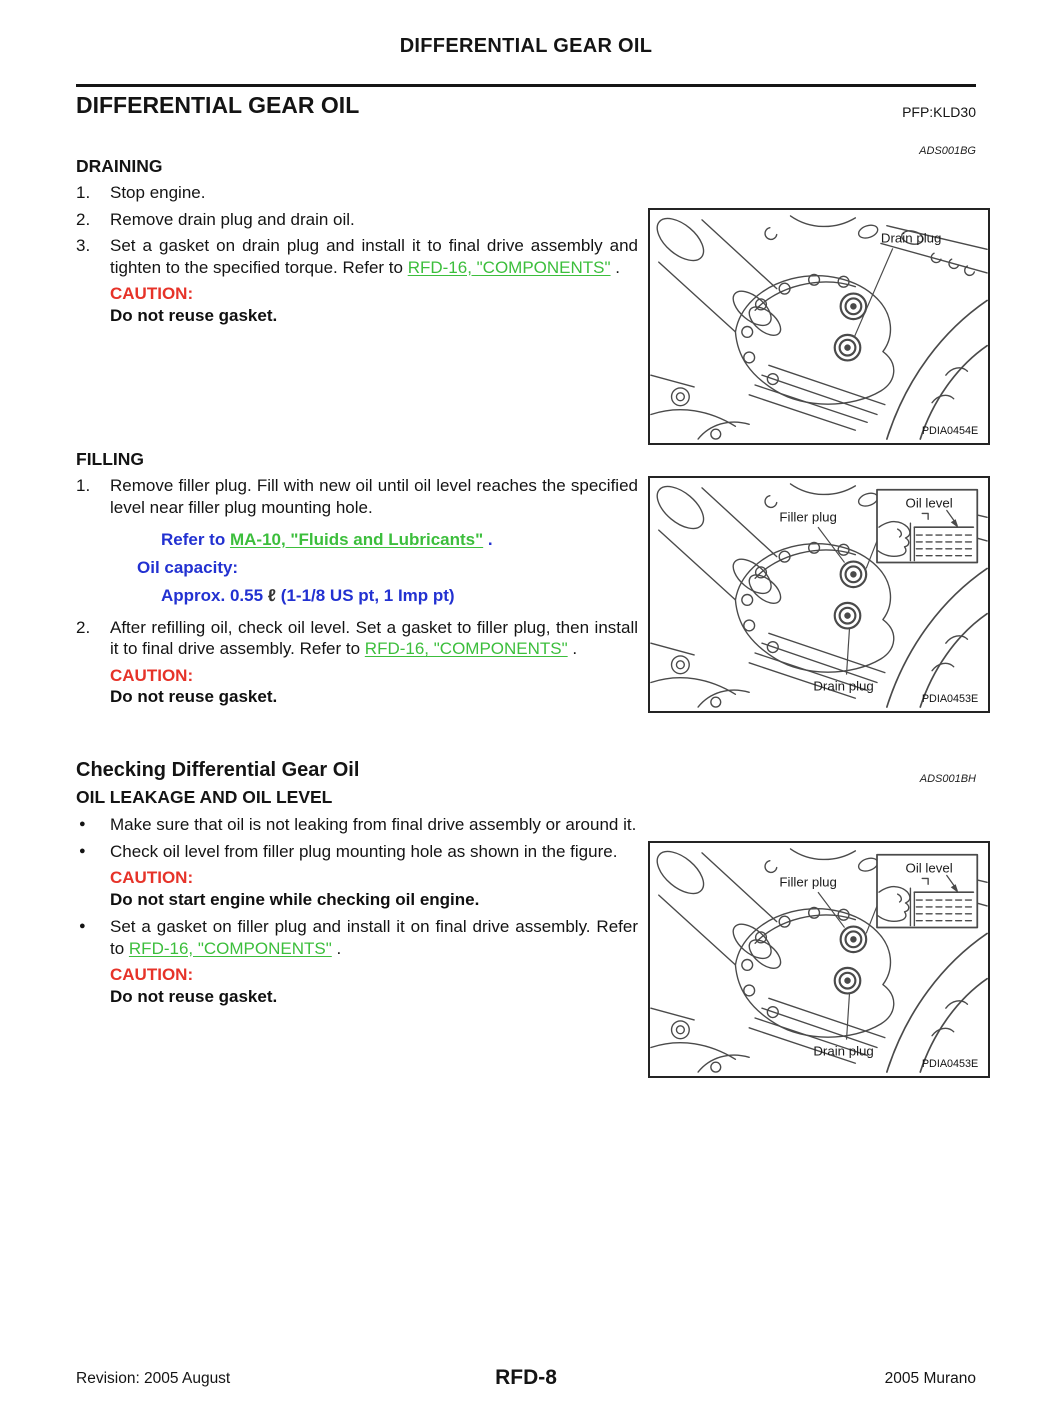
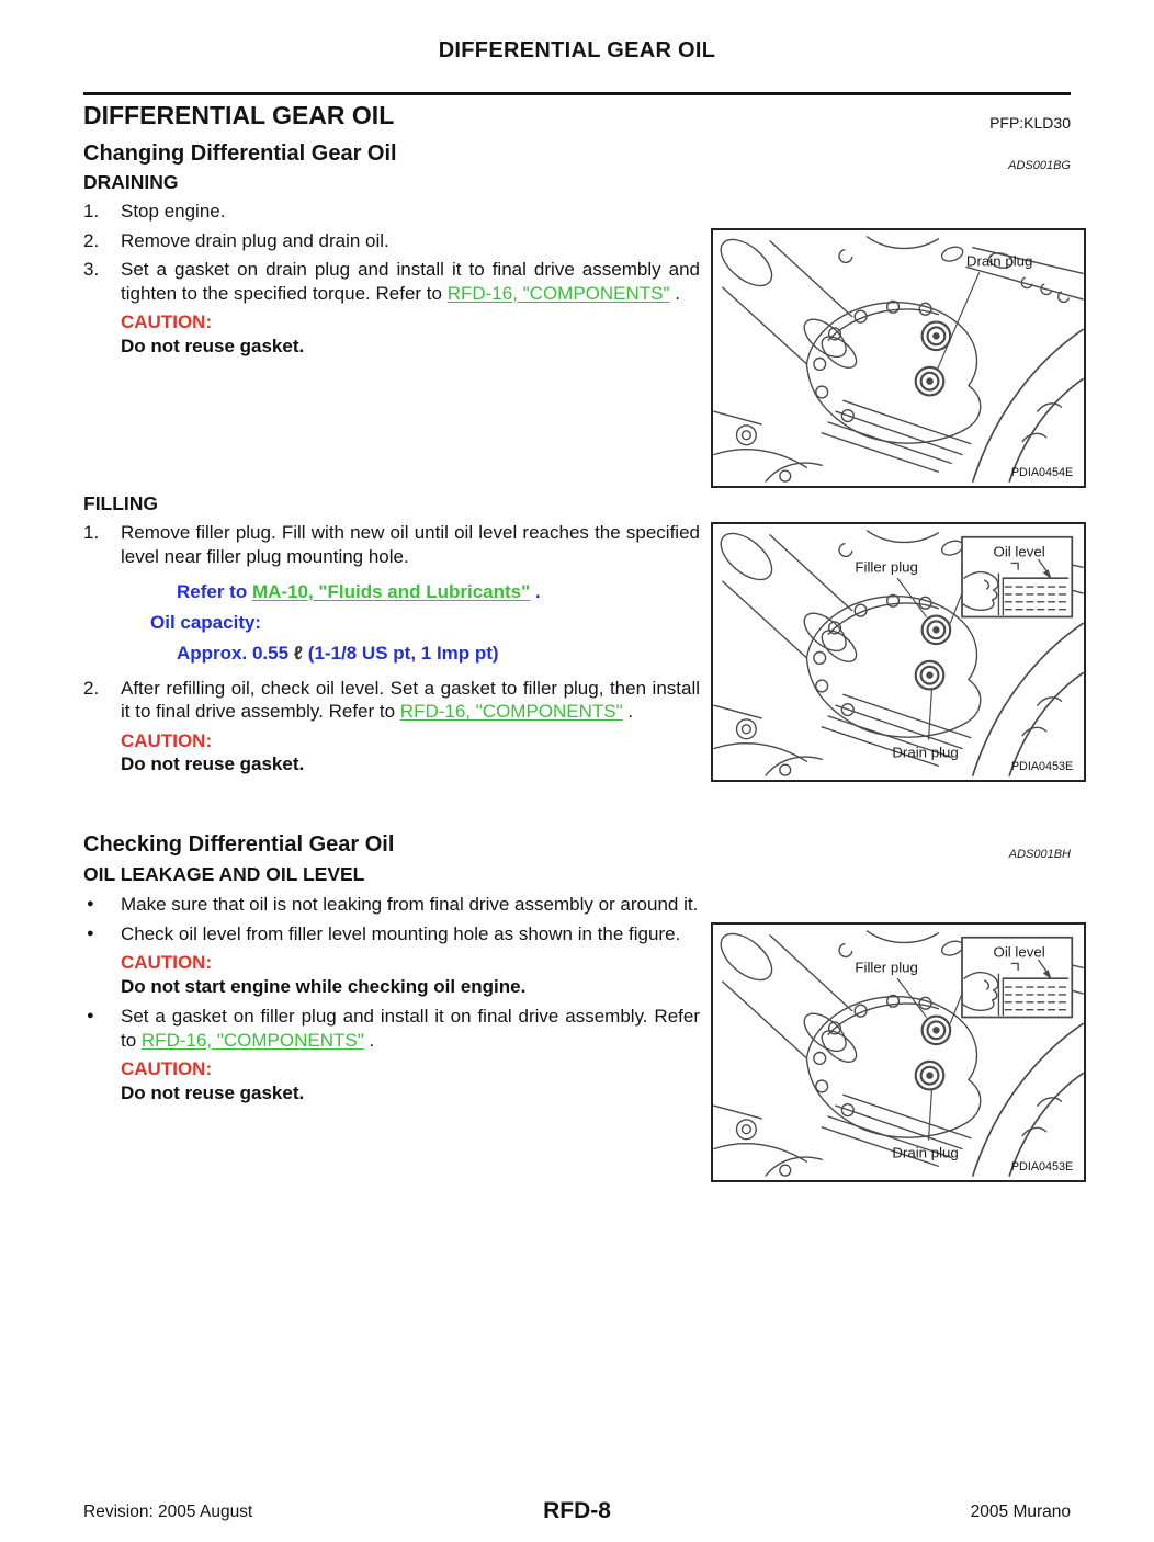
  DIFFERENTIAL GEAR OIL
  DIFFERENTIAL GEAR OIL
  PFP:KLD30
+ Changing Differential Gear Oil
  ADS001BG
  DRAINING
  1.
  Stop engine.
  2.
  Remove drain plug and drain oil.
  3.
  Set a gasket on drain plug and install it to final drive assembly and tighten to the specified torque. Refer to RFD-16, "COMPO­NENTS" .
  CAUTION:
  Do not reuse gasket.
  Drain plug
  PDIA0454E
  FILLING
  1.
  Remove filler plug. Fill with new oil until oil level reaches the specified level near filler plug mounting hole.
  Refer to MA-10, "Fluids and Lubricants" .
  Oil capacity:
  Approx. 0.55 ℓ (1-1/8 US pt, 1 Imp pt)
  2.
  After refilling oil, check oil level. Set a gasket to filler plug, then install it to final drive assembly. Refer to RFD-16, "COMPO­NENTS" .
  CAUTION:
  Do not reuse gasket.
  Filler plug
  Oil level
  Drain plug
  PDIA0453E
  Checking Differential Gear Oil
  ADS001BH
  OIL LEAKAGE AND OIL LEVEL
  ●
  Make sure that oil is not leaking from final drive assembly or around it.
  ●
- Check oil level from filler plug mounting hole as shown in the fig­ure.
+ Check oil level from filler level mounting hole as shown in the fig­ure.
  CAUTION:
  Do not start engine while checking oil engine.
  ●
  Set a gasket on filler plug and install it on final drive assembly. Refer to RFD-16, "COMPONENTS" .
  CAUTION:
  Do not reuse gasket.
  Filler plug
  Oil level
  Drain plug
  PDIA0453E
  Revision: 2005 August
  RFD-8
  2005 Murano
